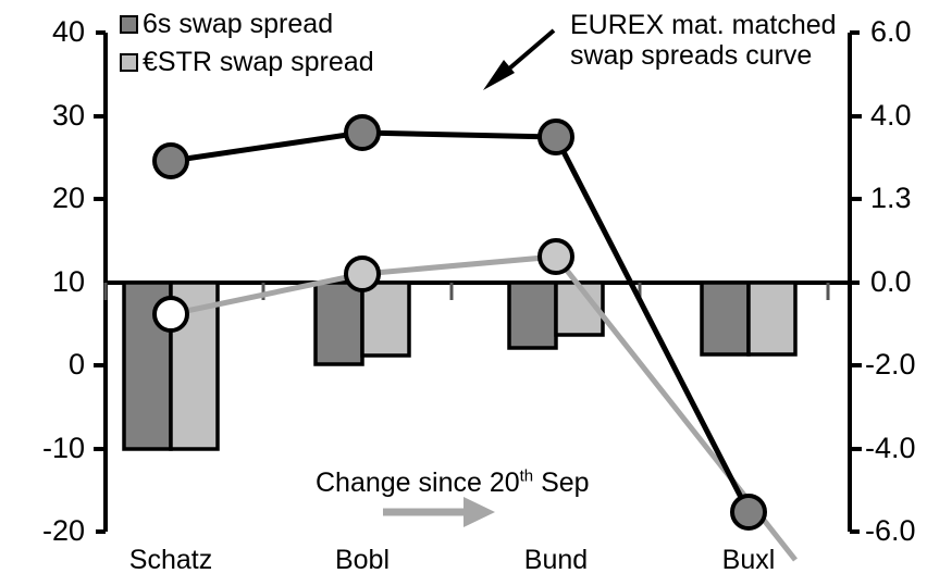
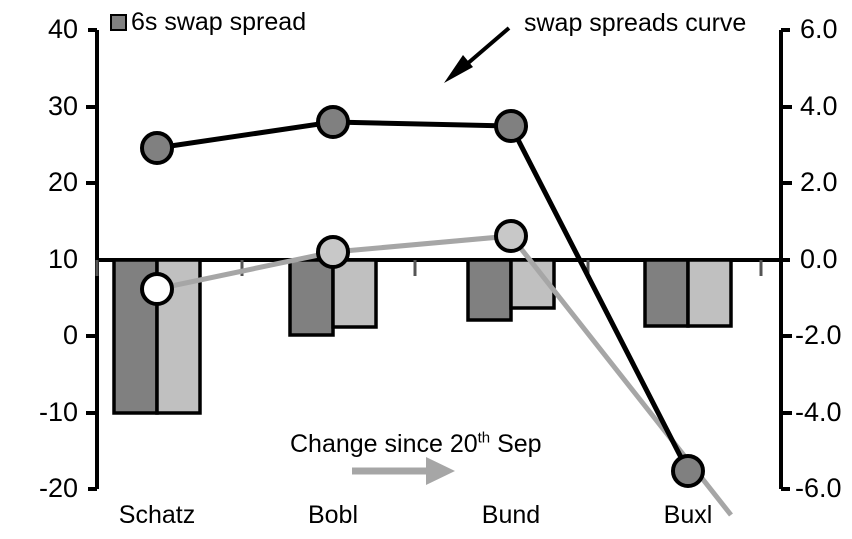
  40
  30
  20
  10
  0
  -10
  -20
  6.0
  4.0
- 1.3
+ 2.0
  0.0
  -2.0
  -4.0
  -6.0
  Schatz
  Bobl
  Bund
  Buxl
  6s swap spread
- €STR swap spread
- EUREX mat. matched
  swap spreads curve
  Change since 20th Sep
